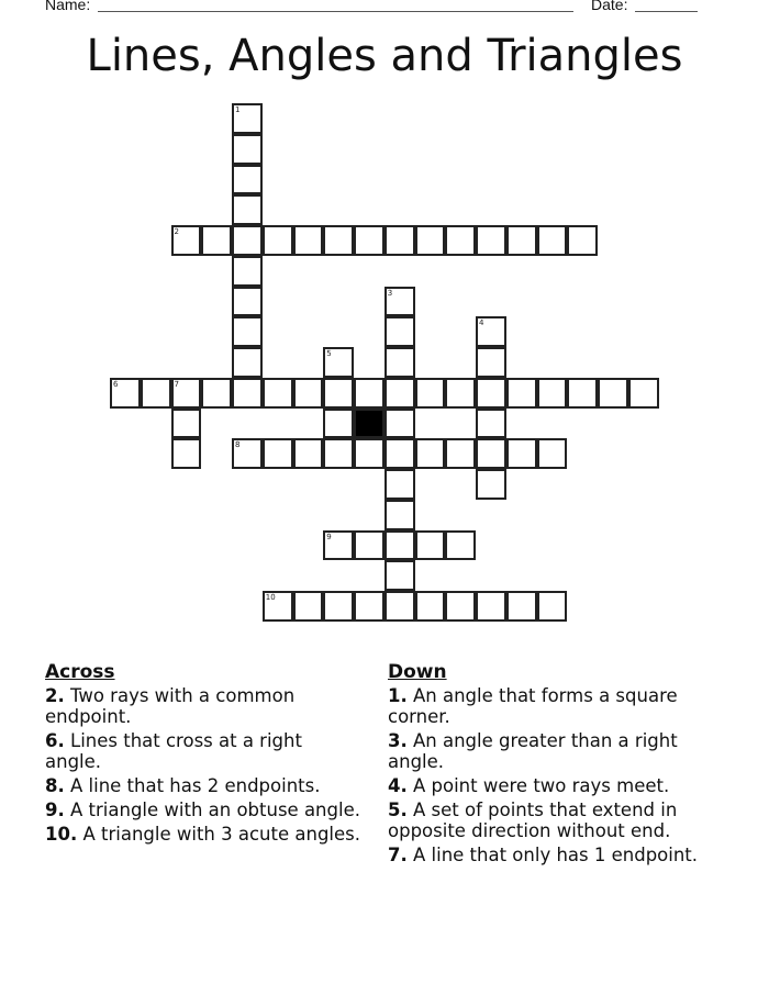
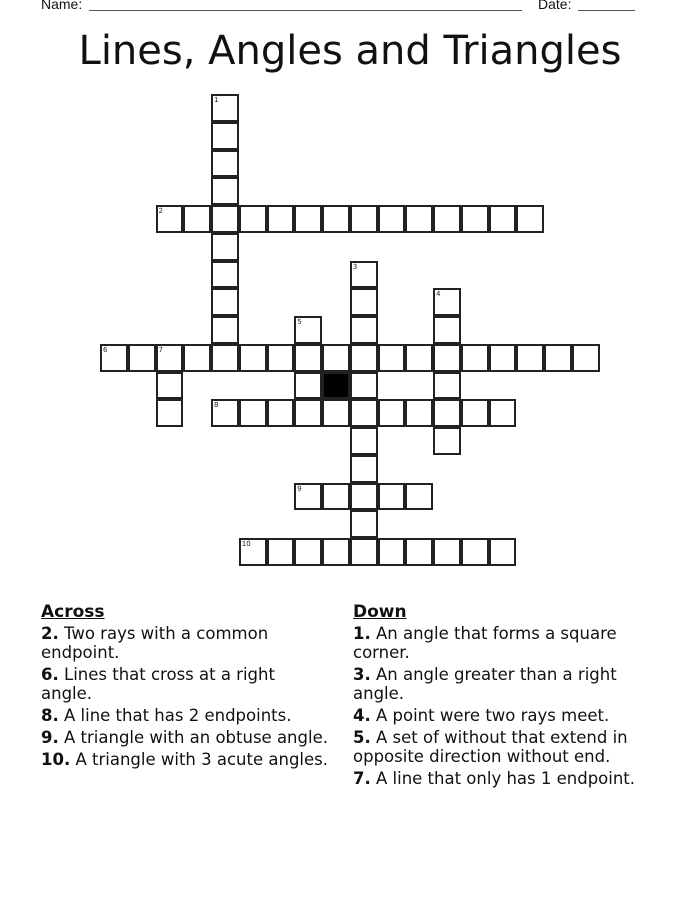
  Name:
  Date:
  Lines, Angles and Triangles
  1
  2
  3
  4
  5
  6
  7
  8
  9
  10
  Across
  2. Two rays with a common endpoint.
  6. Lines that cross at a right angle.
  8. A line that has 2 endpoints.
  9. A triangle with an obtuse angle.
  10. A triangle with 3 acute angles.
  Down
  1. An angle that forms a square corner.
  3. An angle greater than a right angle.
  4. A point were two rays meet.
- 5. A set of points that extend in opposite direction without end.
+ 5. A set of without that extend in opposite direction without end.
  7. A line that only has 1 endpoint.
